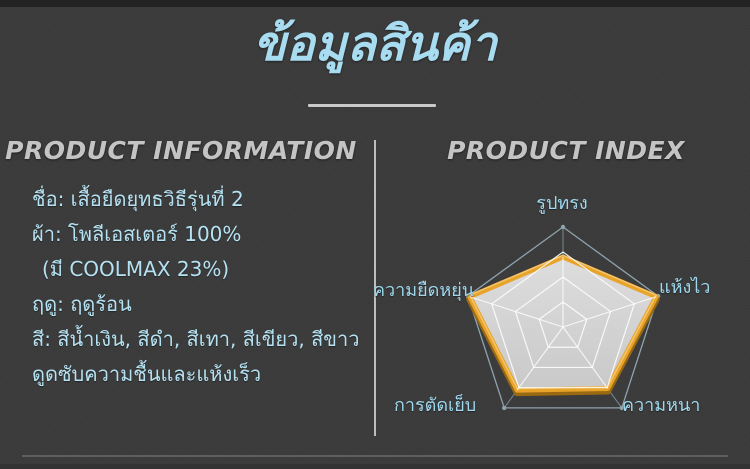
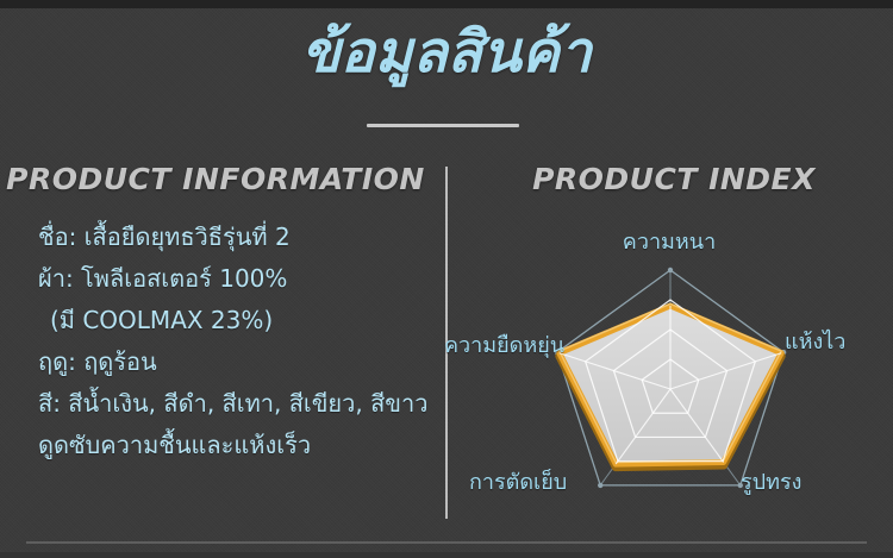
  ข้อมูลสินค้า
  PRODUCT INFORMATION
  ชื่อ: เสื้อยืดยุทธวิธีรุ่นที่ 2
  ผ้า: โพลีเอสเตอร์ 100%
  (มี COOLMAX 23%)
  ฤดู: ฤดูร้อน
  สี: สีน้ำเงิน, สีดำ, สีเทา, สีเขียว, สีขาว
  ดูดซับความชื้นและแห้งเร็ว
  PRODUCT INDEX
- รูปทรง
+ ความหนา
  แห้งไว
- ความหนา
+ รูปทรง
  การตัดเย็บ
  ความยืดหยุ่น
